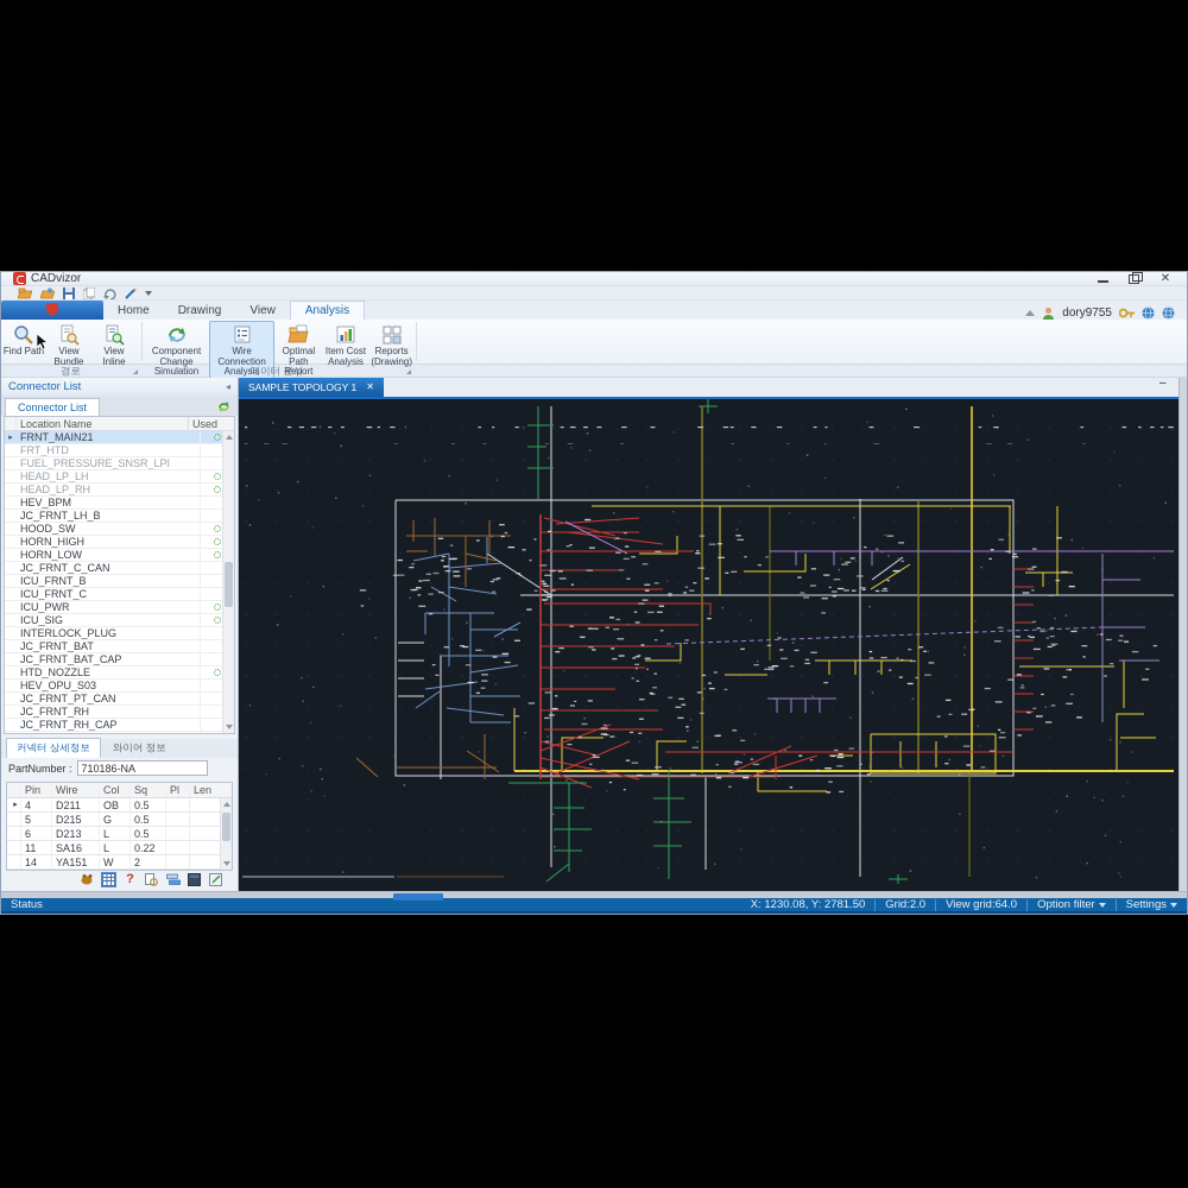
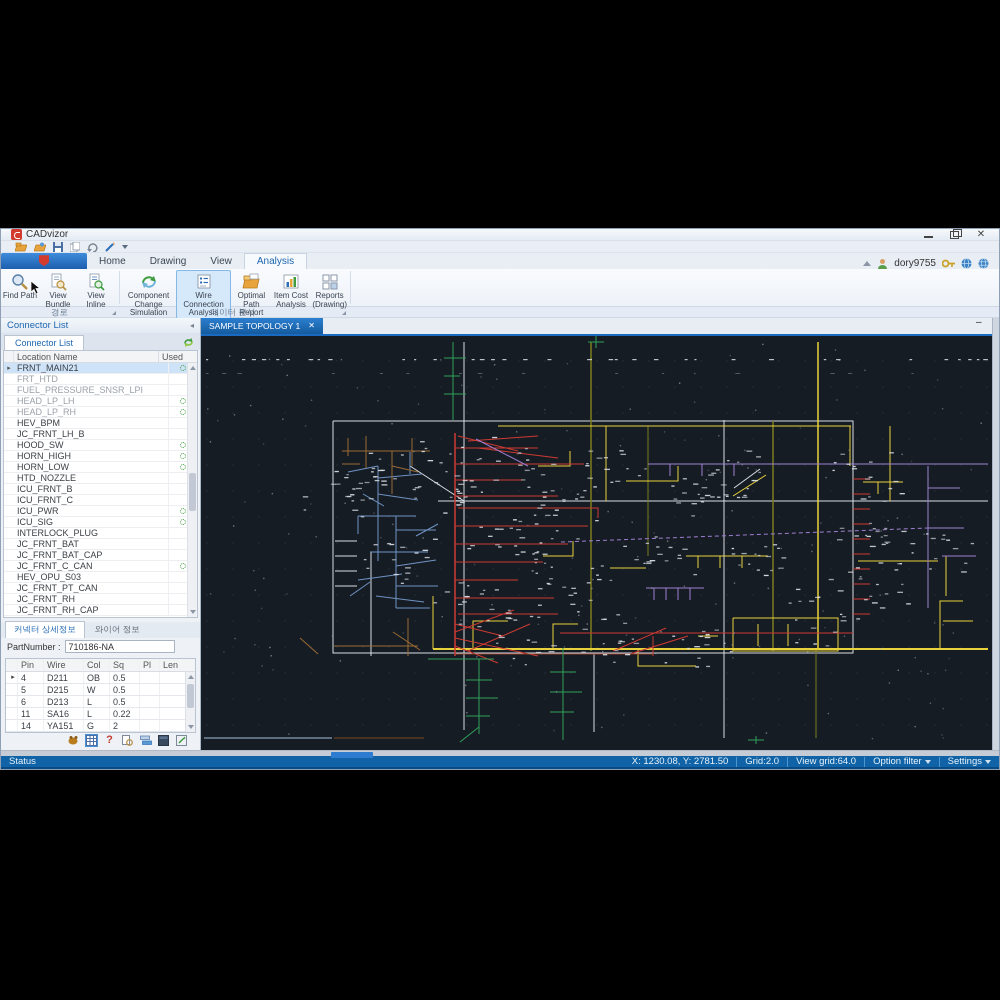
  CADvizor
  ✕
  Home
  Drawing
  View
  Analysis
  dory9755
  Find Path
  View Bundle
  View Inline
  Component Change Simulation
  Wire Connection Analysis
  Optimal Path Report
  Item Cost Analysis
  Reports (Drawing)
  경로
  데이터 분석
  Connector List
  ◂
  Connector List
  Location Name
  Used
  FRNT_MAIN21
  FRT_HTD
  FUEL_PRESSURE_SNSR_LPI
  HEAD_LP_LH
  HEAD_LP_RH
  HEV_BPM
  JC_FRNT_LH_B
  HOOD_SW
  HORN_HIGH
  HORN_LOW
- JC_FRNT_C_CAN
+ HTD_NOZZLE
  ICU_FRNT_B
  ICU_FRNT_C
  ICU_PWR
  ICU_SIG
  INTERLOCK_PLUG
  JC_FRNT_BAT
  JC_FRNT_BAT_CAP
- HTD_NOZZLE
+ JC_FRNT_C_CAN
  HEV_OPU_S03
  JC_FRNT_PT_CAN
  JC_FRNT_RH
  JC_FRNT_RH_CAP
  커넥터 상세정보
  와이어 정보
  PartNumber :
  710186-NA
  Pin
  Wire
  Col
  Sq
  Pl
  Len
  4
  D211
  OB
  0.5
  5
  D215
- G
+ W
  0.5
  6
  D213
  L
  0.5
  11
  SA16
  L
  0.22
  14
  YA151
- W
+ G
  2
  ?
  SAMPLE TOPOLOGY 1
  ✕
  –
  Status
  X: 1230.08, Y: 2781.50
  Grid:2.0
  View grid:64.0
  Option filter
  Settings
